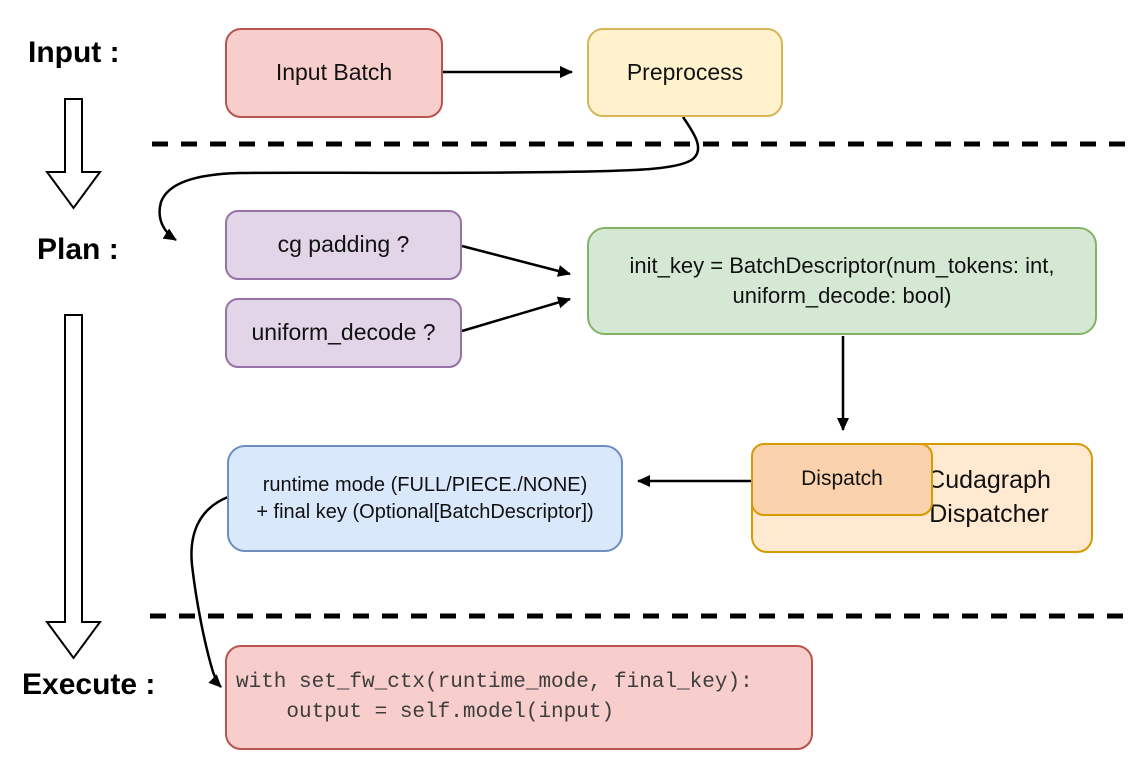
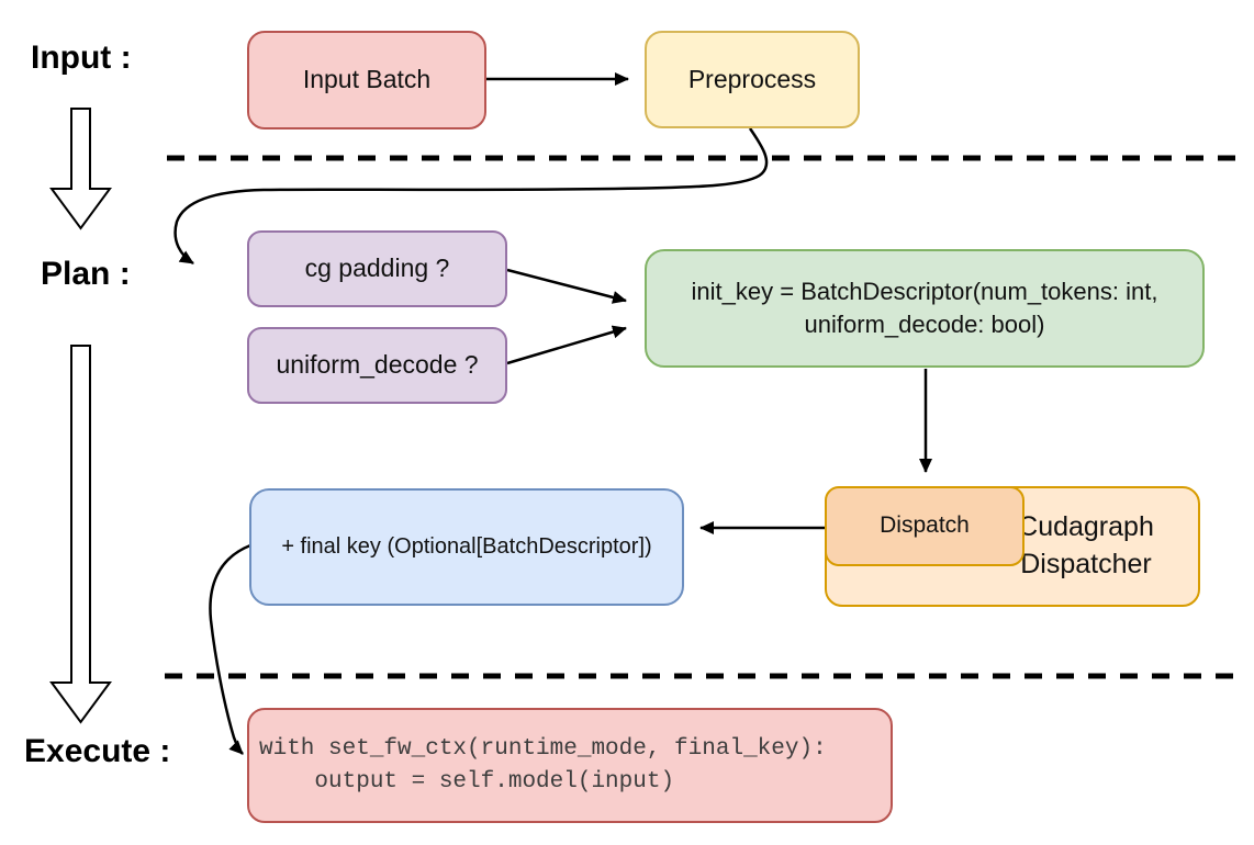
  Input :
  Plan :
  Execute :
  Input Batch
  Preprocess
  cg padding ?
  uniform_decode ?
  init_key = BatchDescriptor(num_tokens: int,
  uniform_decode: bool)
- runtime mode (FULL/PIECE./NONE)
  + final key (Optional[BatchDescriptor])
  Cudagraph
  Dispatcher
  Dispatch
  with set_fw_ctx(runtime_mode, final_key):
  output = self.model(input)
